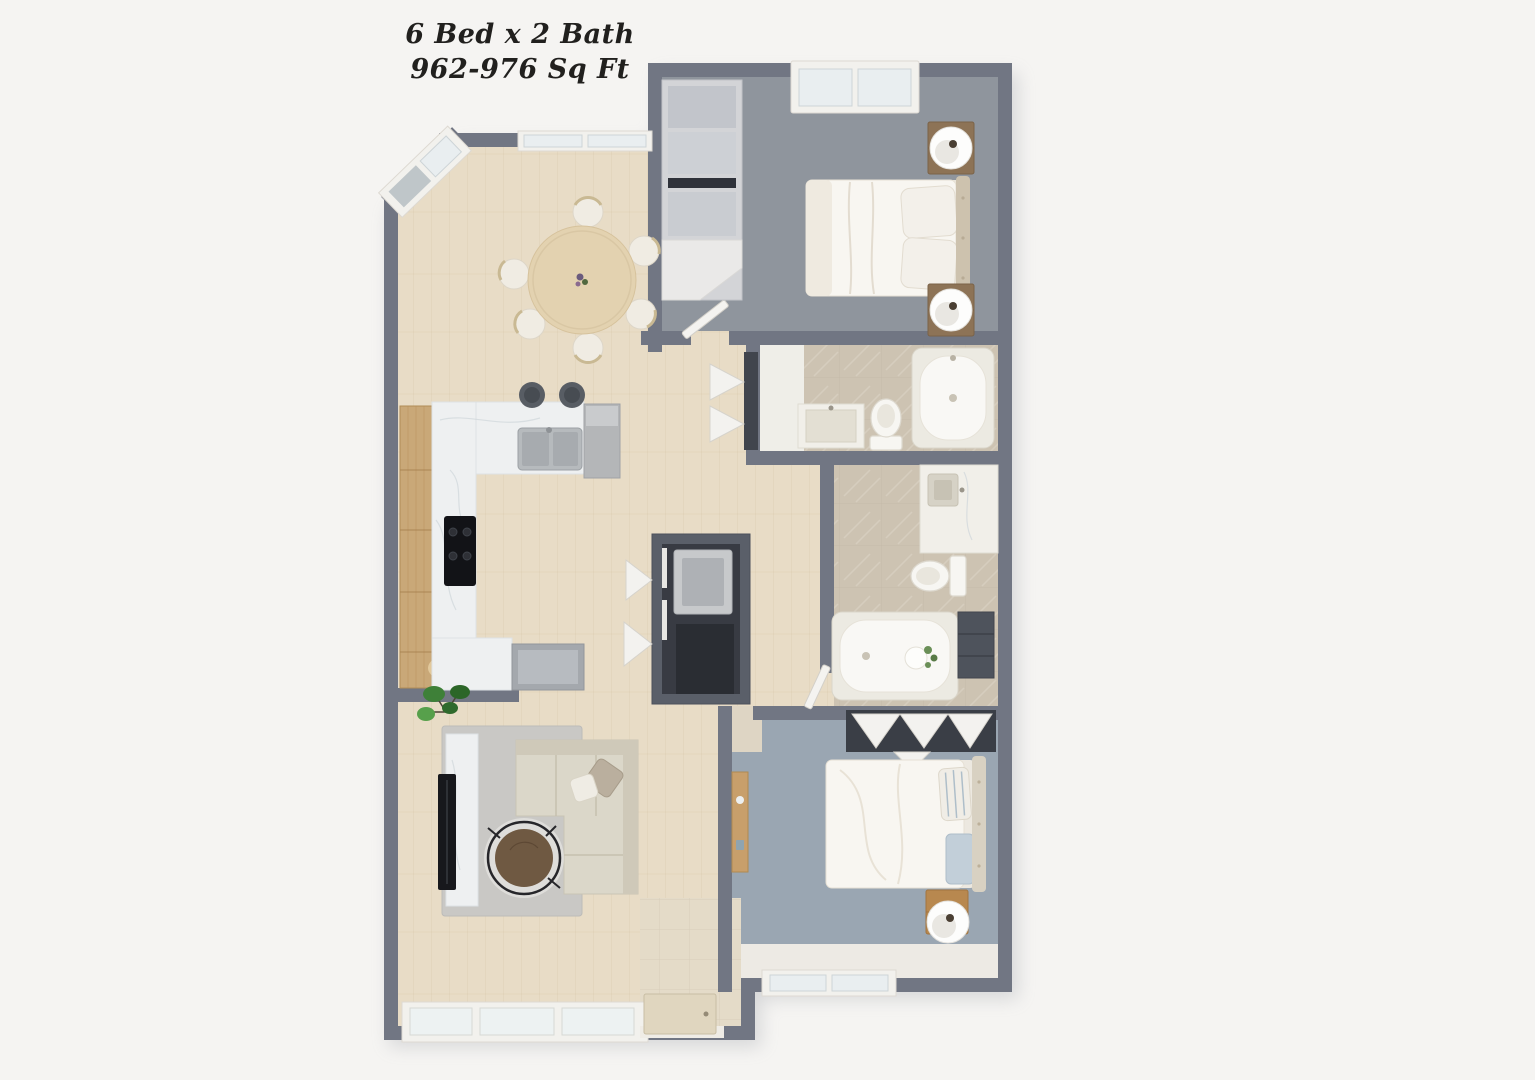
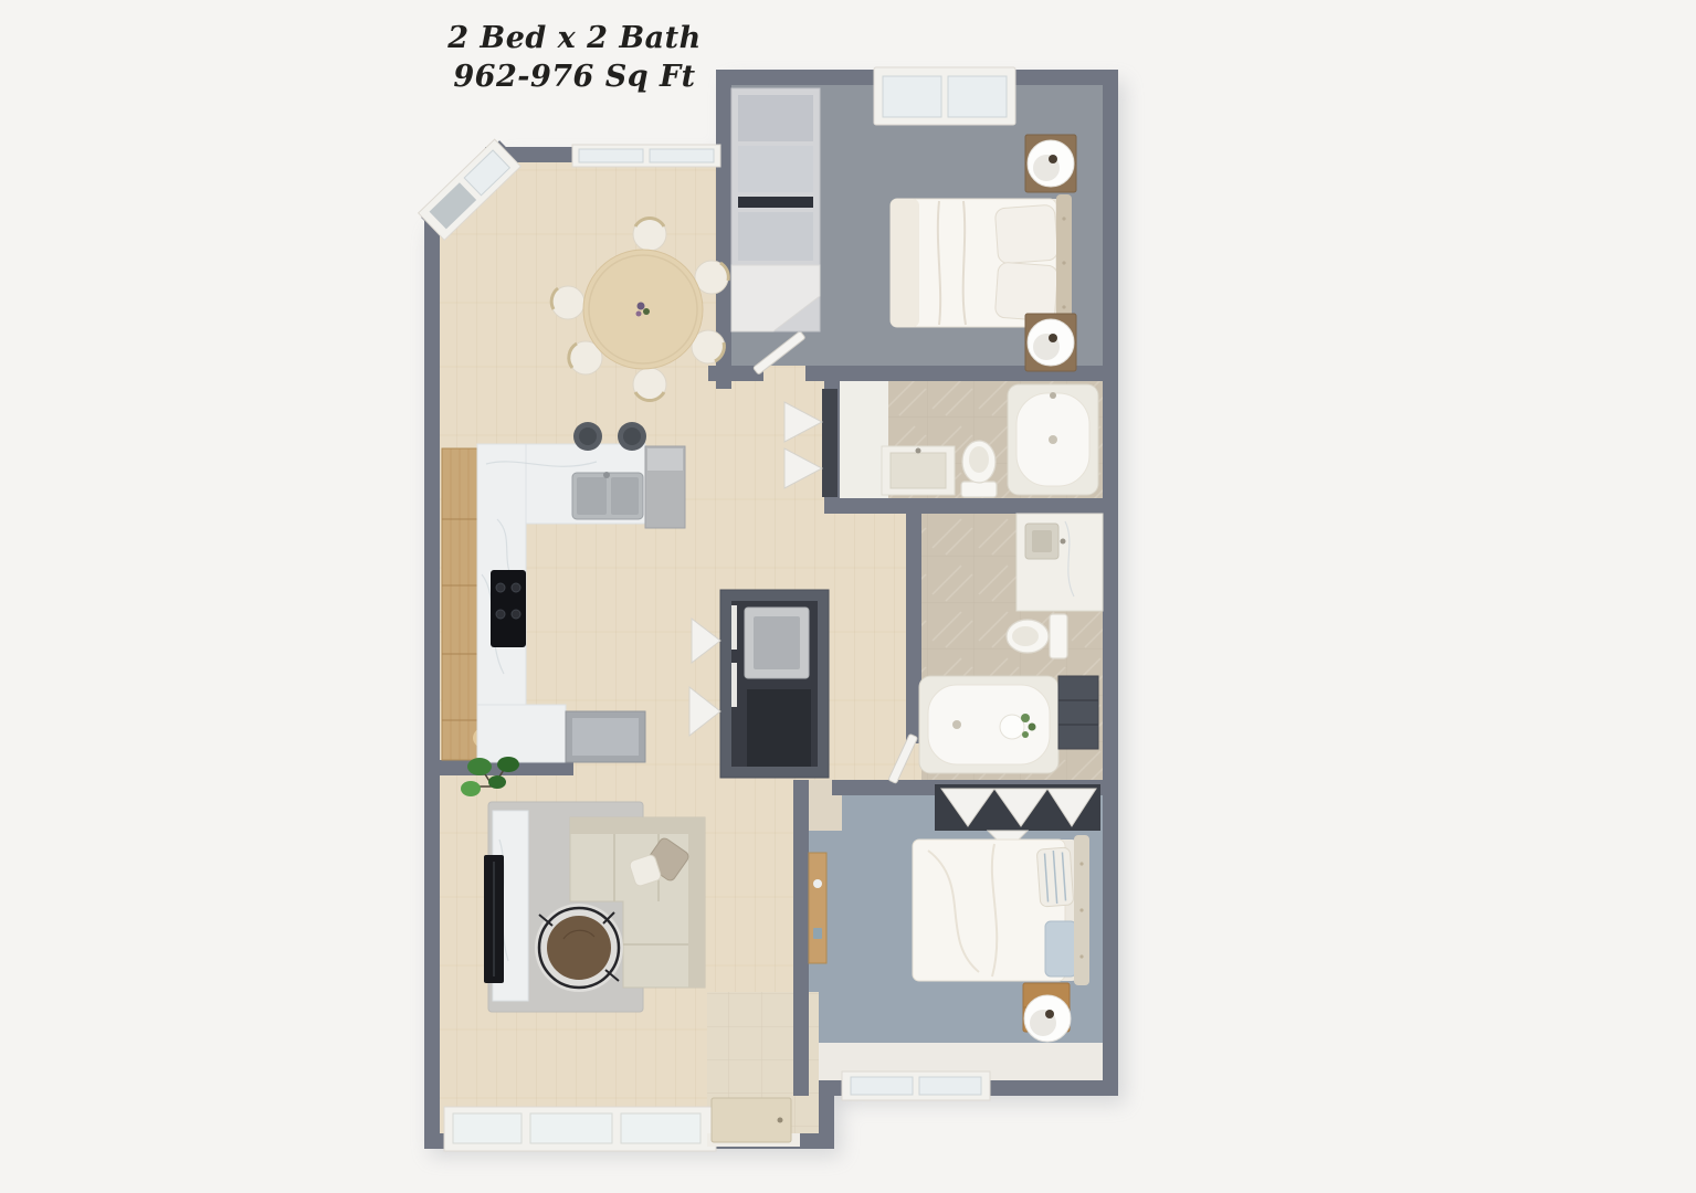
- 6 Bed x 2 Bath
+ 2 Bed x 2 Bath
  962-976 Sq Ft
